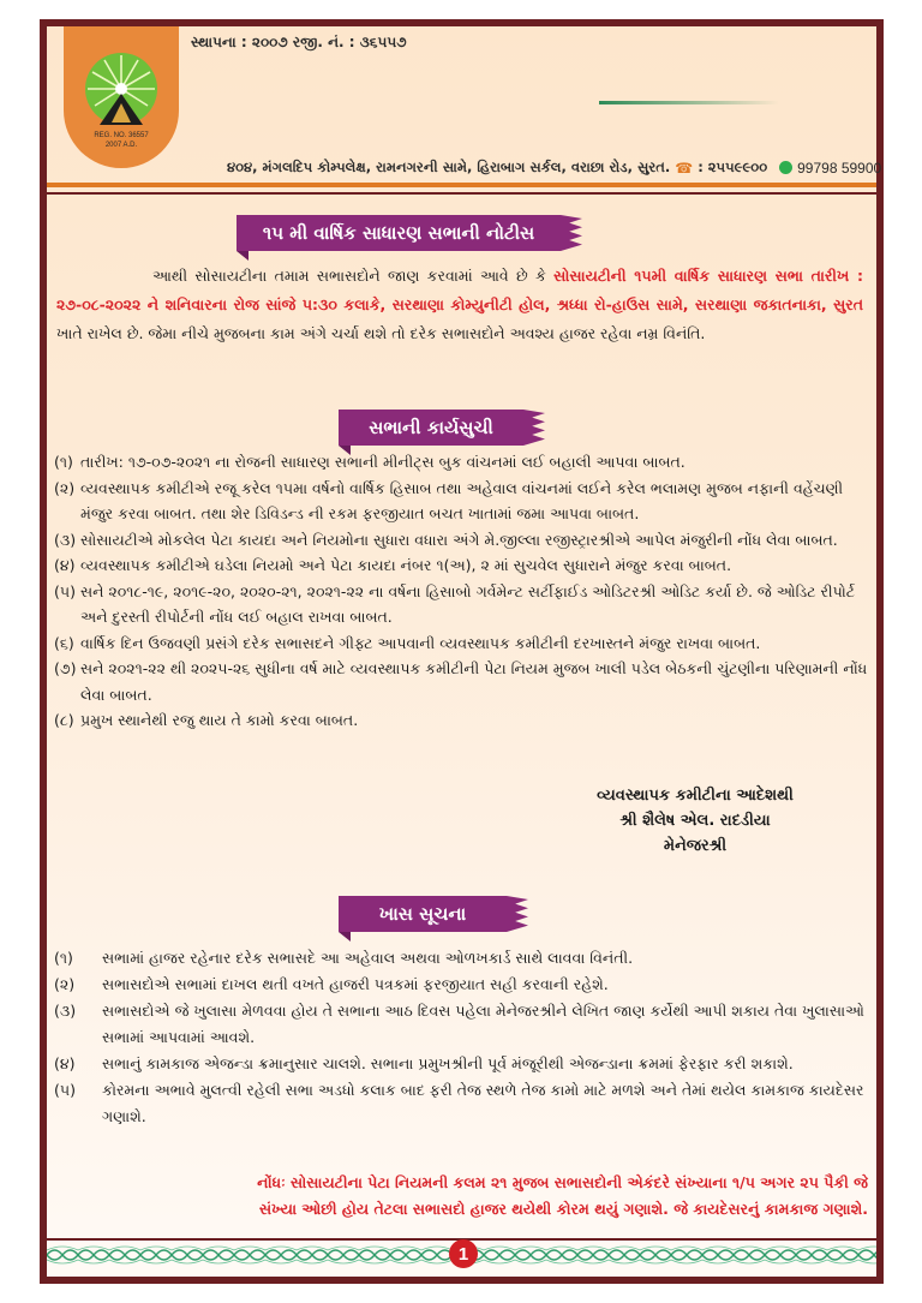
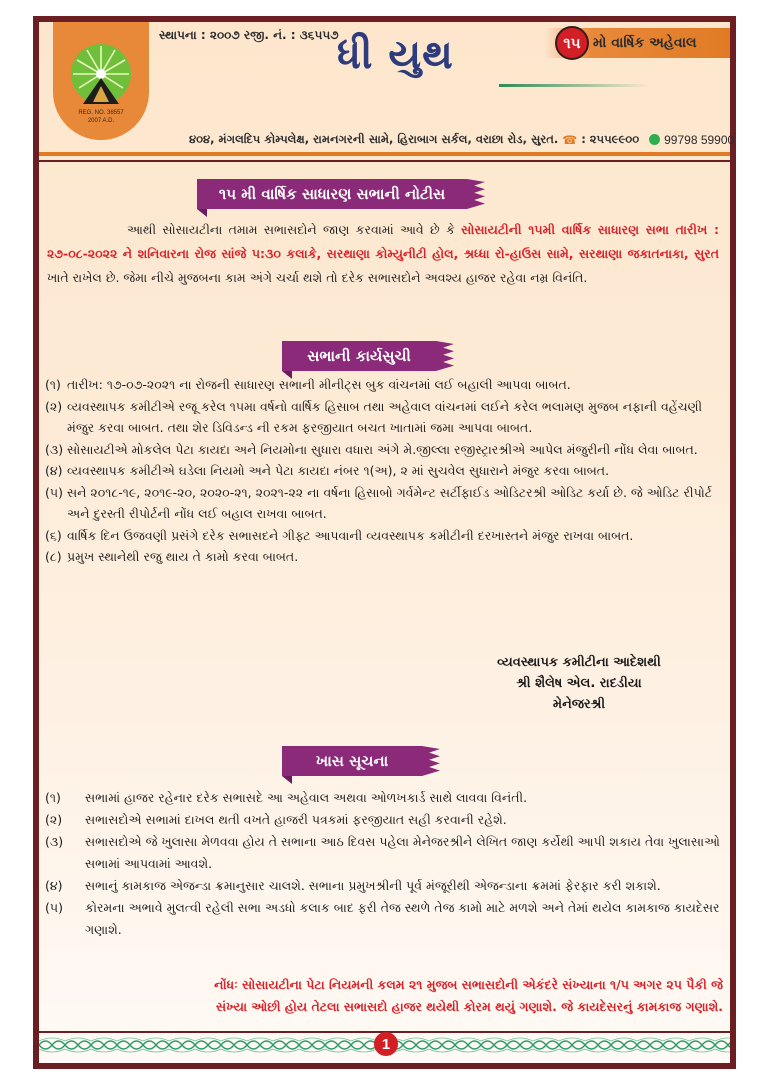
  સ્થાપના : ૨૦૦૭ રજી. નં. : ૩૬૫૫૭
+ ધી યુથ
+ ૧૫
+ મો વાર્ષિક અહેવાલ
  ૪૦૪, મંગલદિપ કોમ્પલેક્ષ, રામનગરની સામે, હિરાબાગ સર્કલ, વરાછા રોડ, સુરત.
  ☎
  : ૨૫૫૯૯૦૦
  99798 59900
  ૧૫ મી વાર્ષિક સાધારણ સભાની નોટીસ
  આથી સોસાયટીના તમામ સભાસદોને જાણ કરવામાં આવે છે કે સોસાયટીની ૧૫મી વાર્ષિક સાધારણ સભા તારીખ : ૨૭-૦૮-૨૦૨૨ ને શનિવારના રોજ સાંજે ૫:૩૦ કલાકે, સરથાણા કોમ્યુનીટી હોલ, શ્રધ્ધા રો-હાઉસ સામે, સરથાણા જકાતનાકા, સુરત ખાતે રાખેલ છે. જેમા નીચે મુજબના કામ અંગે ચર્ચા થશે તો દરેક સભાસદોને અવશ્ય હાજર રહેવા નમ્ર વિનંતિ.
  સભાની કાર્યસુચી
  (૧)
  તારીખ: ૧૭-૦૭-૨૦૨૧ ના રોજની સાધારણ સભાની મીનીટ્સ બુક વાંચનમાં લઈ બહાલી આપવા બાબત.
  (૨)
  વ્યવસ્થાપક કમીટીએ રજૂ કરેલ ૧૫મા વર્ષનો વાર્ષિક હિસાબ તથા અહેવાલ વાંચનમાં લઈને કરેલ ભલામણ મુજબ નફાની વહેંચણી મંજુર કરવા બાબત. તથા શેર ડિવિડન્ડ ની રકમ ફરજીયાત બચત ખાતામાં જમા આપવા બાબત.
  (૩)
  સોસાયટીએ મોકલેલ પેટા કાયદા અને નિયમોના સુધારા વધારા અંગે મે.જીલ્લા રજીસ્ટ્રારશ્રીએ આપેલ મંજુરીની નોંધ લેવા બાબત.
  (૪)
  વ્યવસ્થાપક કમીટીએ ઘડેલા નિયમો અને પેટા કાયદા નંબર ૧(અ), ૨ માં સુચવેલ સુધારાને મંજુર કરવા બાબત.
  (૫)
  સને ૨૦૧૮-૧૯, ૨૦૧૯-૨૦, ૨૦૨૦-૨૧, ૨૦૨૧-૨૨ ના વર્ષના હિસાબો ગર્વમેન્ટ સર્ટીફાઈડ ઓડિટરશ્રી ઓડિટ કર્યા છે. જે ઓડિટ રીપોર્ટ અને દુરસ્તી રીપોર્ટની નોંધ લઈ બહાલ રાખવા બાબત.
  (૬)
  વાર્ષિક દિન ઉજવણી પ્રસંગે દરેક સભાસદને ગીફ્ટ આપવાની વ્યવસ્થાપક કમીટીની દરખાસ્તને મંજુર રાખવા બાબત.
- (૭)
- સને ૨૦૨૧-૨૨ થી ૨૦૨૫-૨૬ સુધીના વર્ષ માટે વ્યવસ્થાપક કમીટીની પેટા નિયમ મુજબ ખાલી પડેલ બેઠકની ચુંટણીના પરિણામની નોંધ લેવા બાબત.
  (૮)
  પ્રમુખ સ્થાનેથી રજુ થાય તે કામો કરવા બાબત.
  વ્યવસ્થાપક કમીટીના આદેશથી
  શ્રી શૈલેષ એલ. રાદડીયા
  મેનેજરશ્રી
  ખાસ સૂચના
  (૧)
  સભામાં હાજર રહેનાર દરેક સભાસદે આ અહેવાલ અથવા ઓળખકાર્ડ સાથે લાવવા વિનંતી.
  (૨)
  સભાસદોએ સભામાં દાખલ થતી વખતે હાજરી પત્રકમાં ફરજીયાત સહી કરવાની રહેશે.
  (૩)
  સભાસદોએ જે ખુલાસા મેળવવા હોય તે સભાના આઠ દિવસ પહેલા મેનેજરશ્રીને લેખિત જાણ કર્યેથી આપી શકાય તેવા ખુલાસાઓ સભામાં આપવામાં આવશે.
  (૪)
  સભાનું કામકાજ એજન્ડા ક્રમાનુસાર ચાલશે. સભાના પ્રમુખશ્રીની પૂર્વ મંજૂરીથી એજન્ડાના ક્રમમાં ફેરફાર કરી શકાશે.
  (૫)
  કોરમના અભાવે મુલત્વી રહેલી સભા અડધો કલાક બાદ ફરી તેજ સ્થળે તેજ કામો માટે મળશે અને તેમાં થયેલ કામકાજ કાયદેસર ગણાશે.
  નોંધઃ સોસાયટીના પેટા નિયમની કલમ ૨૧ મુજબ સભાસદોની એકંદરે સંખ્યાના ૧/૫ અગર ૨૫ પૈકી જે
  સંખ્યા ઓછી હોય તેટલા સભાસદો હાજર થયેથી કોરમ થયું ગણાશે. જે કાયદેસરનું કામકાજ ગણાશે.
  1
